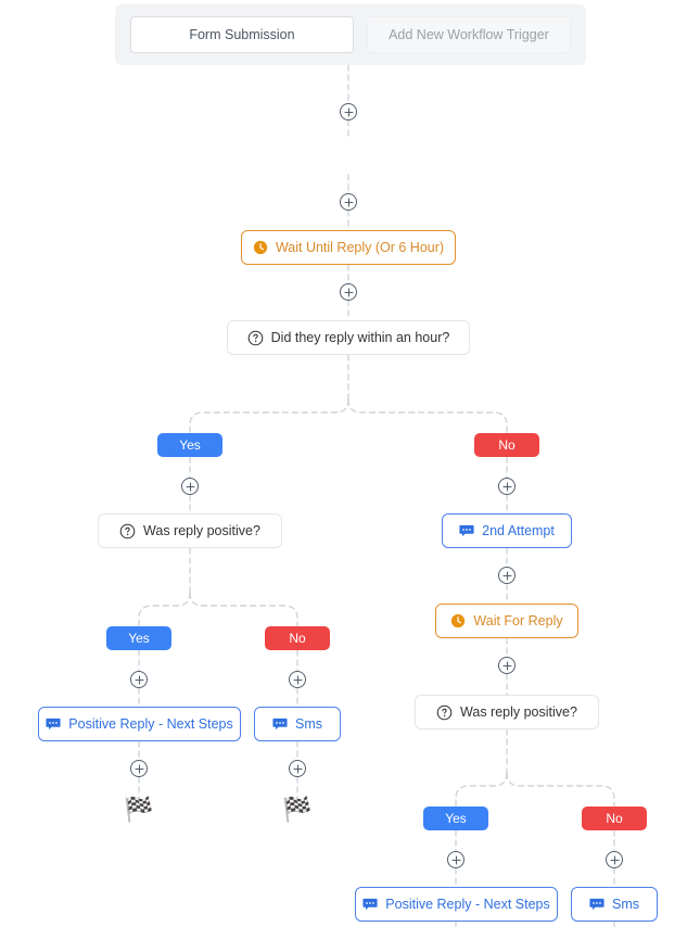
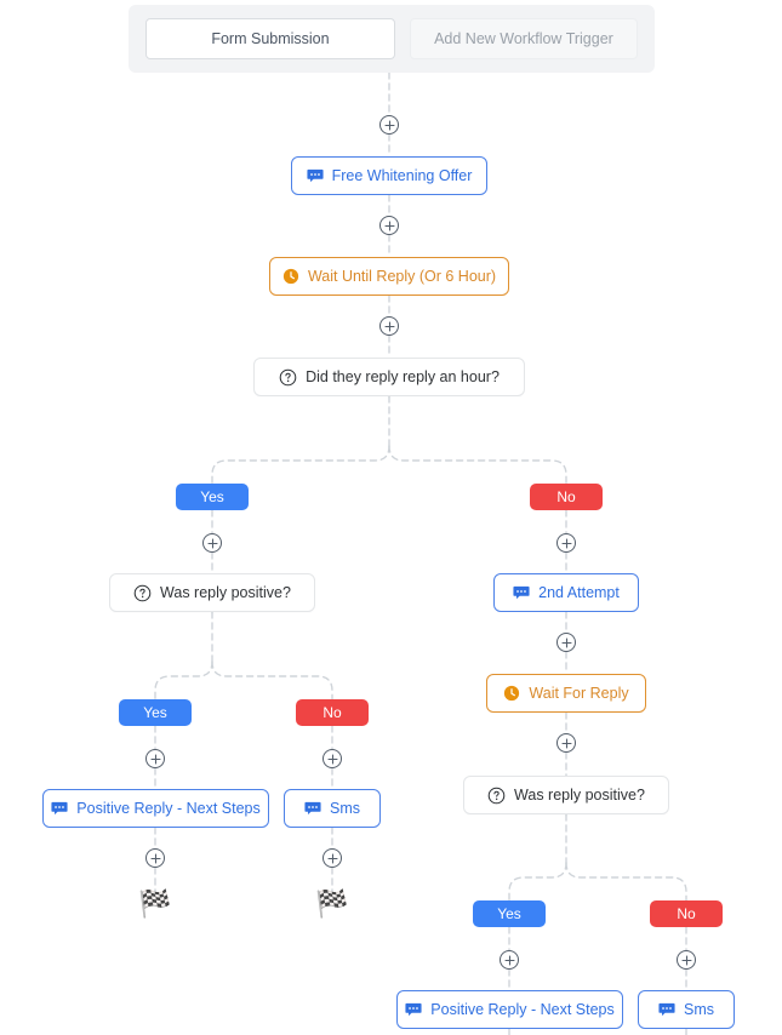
  Form Submission
  Add New Workflow Trigger
+ Free Whitening Offer
  Wait Until Reply (Or 6 Hour)
- Did they reply within an hour?
+ Did they reply reply an hour?
  Yes
  No
  Was reply positive?
  Yes
  No
  Positive Reply - Next Steps
  Sms
  🏁
  🏁
  2nd Attempt
  Wait For Reply
  Was reply positive?
  Yes
  No
  Positive Reply - Next Steps
  Sms
